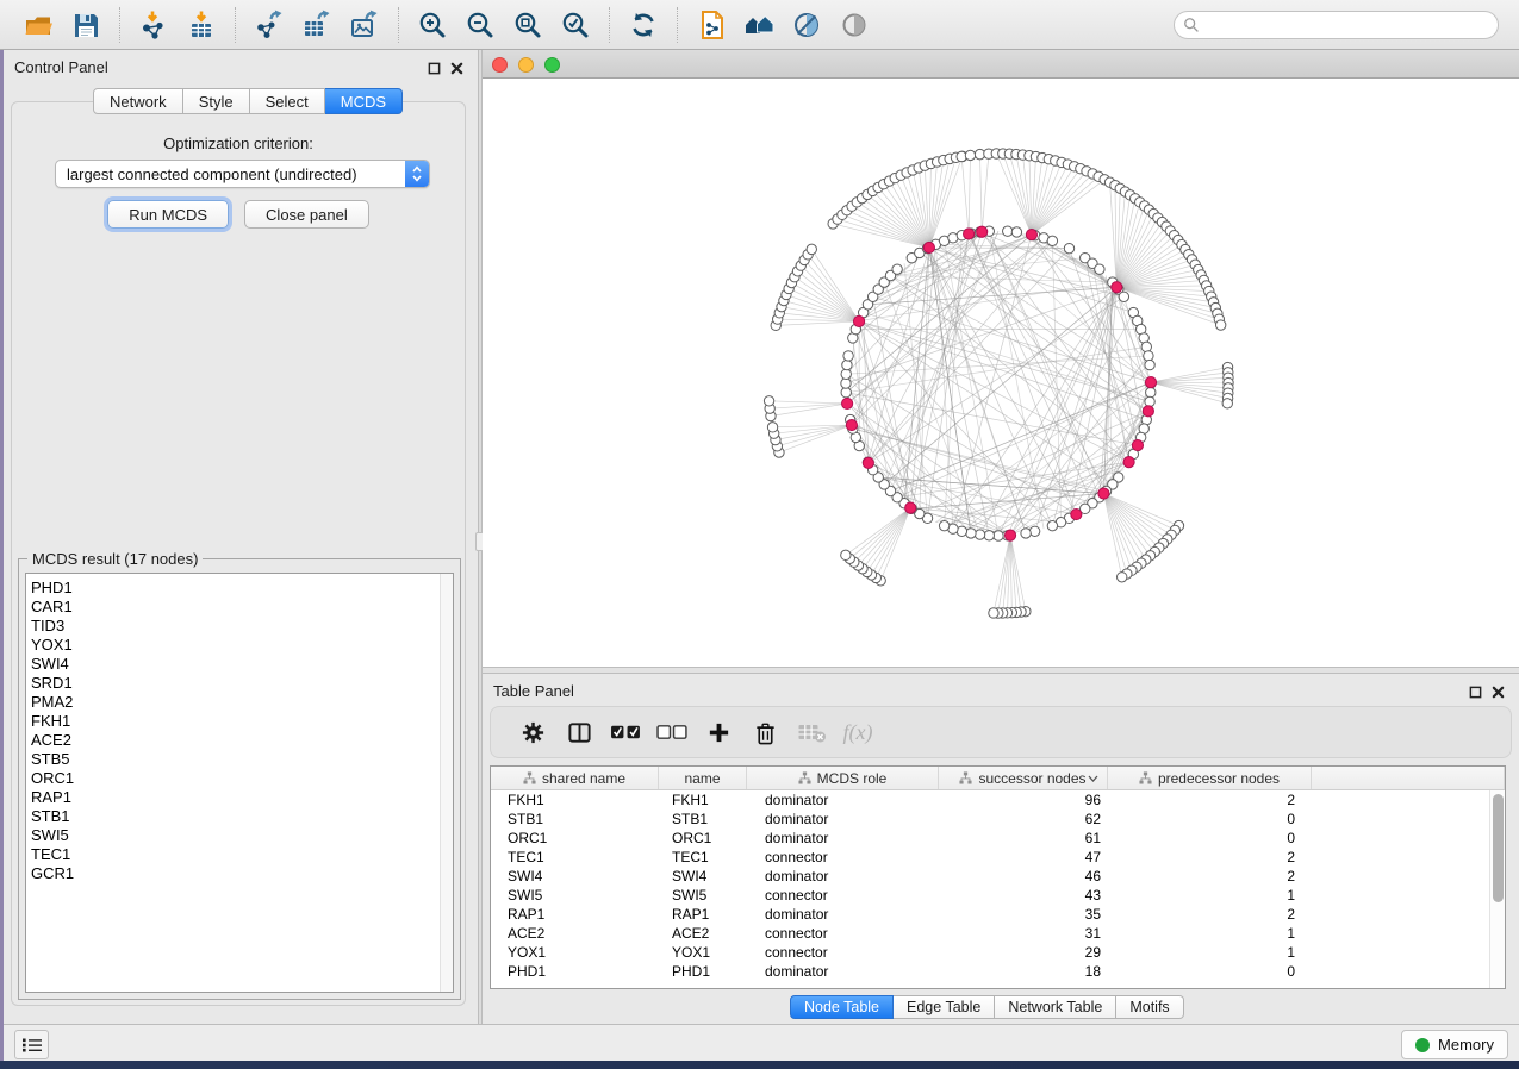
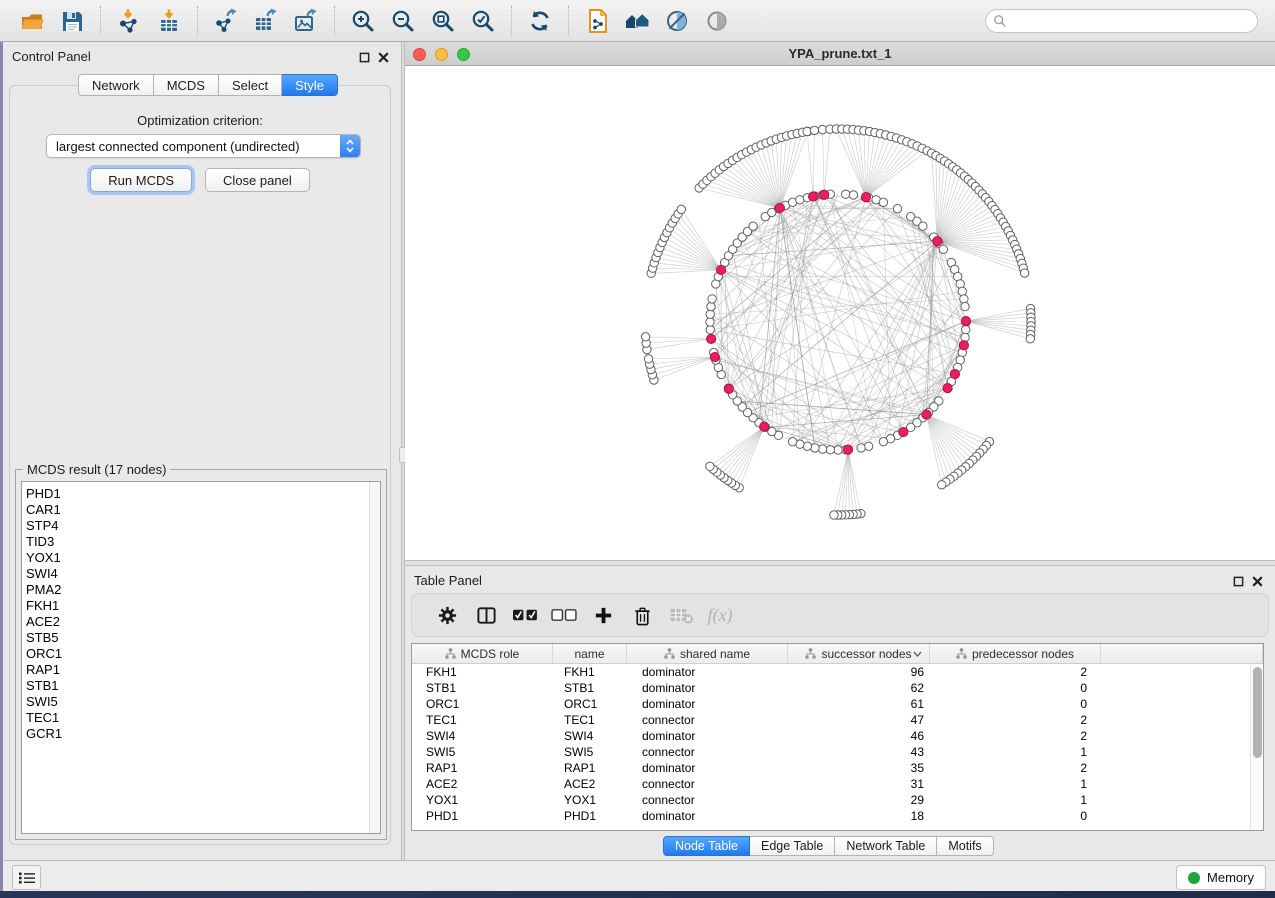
  Control Panel
  Network
- Style
+ MCDS
  Select
- MCDS
+ Style
  Optimization criterion:
  largest connected component (undirected)
  Run MCDS
  Close panel
  MCDS result (17 nodes)
  PHD1
  CAR1
+ STP4
  TID3
  YOX1
  SWI4
- SRD1
  PMA2
  FKH1
  ACE2
  STB5
  ORC1
  RAP1
  STB1
  SWI5
  TEC1
  GCR1
+ YPA_prune.txt_1
  Table Panel
  f(x)
- shared name
+ MCDS role
  name
- MCDS role
+ shared name
  successor nodes
  predecessor nodes
  FKH1
  FKH1
  dominator
  96
  2
  STB1
  STB1
  dominator
  62
  0
  ORC1
  ORC1
  dominator
  61
  0
  TEC1
  TEC1
  connector
  47
  2
  SWI4
  SWI4
  dominator
  46
  2
  SWI5
  SWI5
  connector
  43
  1
  RAP1
  RAP1
  dominator
  35
  2
  ACE2
  ACE2
  connector
  31
  1
  YOX1
  YOX1
  connector
  29
  1
  PHD1
  PHD1
  dominator
  18
  0
  Node Table
  Edge Table
  Network Table
  Motifs
  Memory
